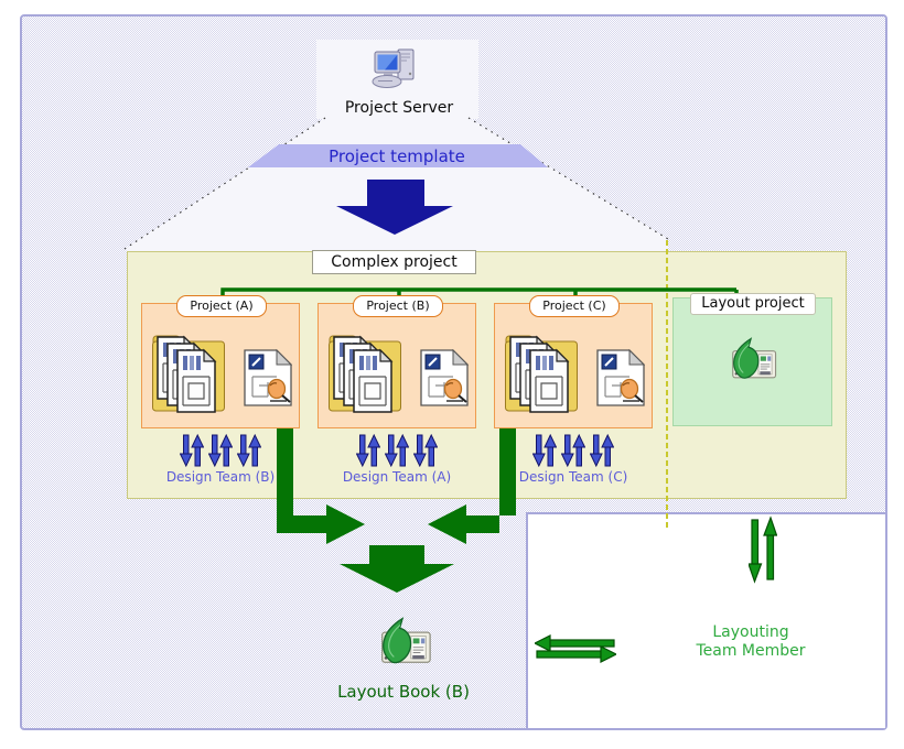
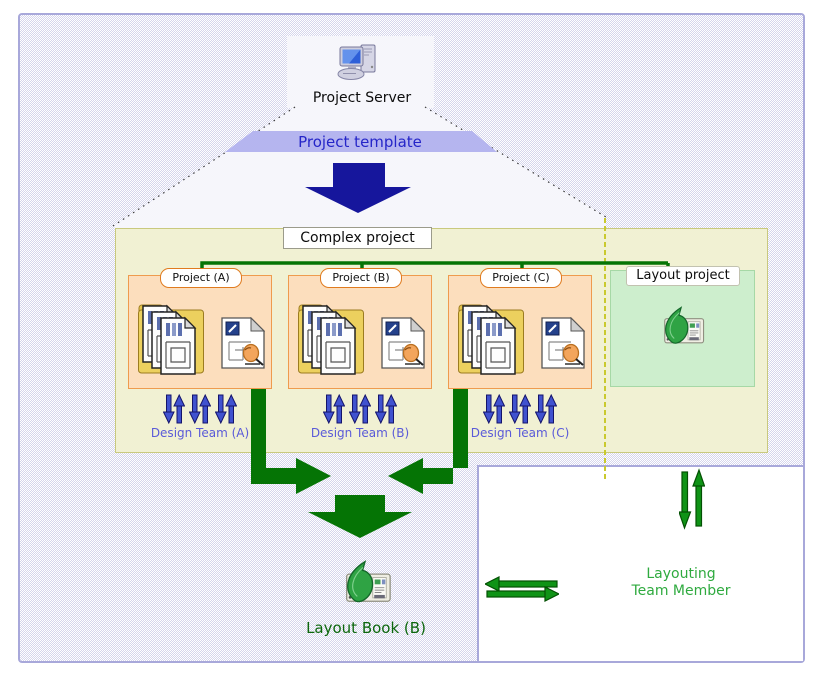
  Project Server
  Project template
  Complex project
  Project (A)
- Design Team (B)
+ Design Team (A)
  Project (B)
- Design Team (A)
+ Design Team (B)
  Project (C)
  Design Team (C)
  Layout project
  Layout Book (B)
  Layouting
  Team Member
